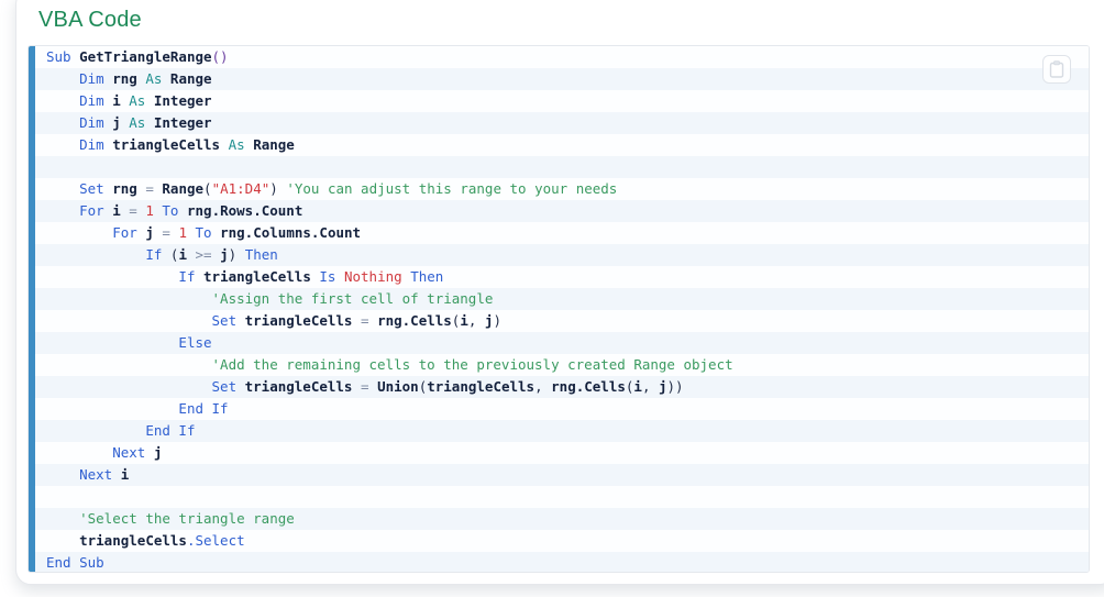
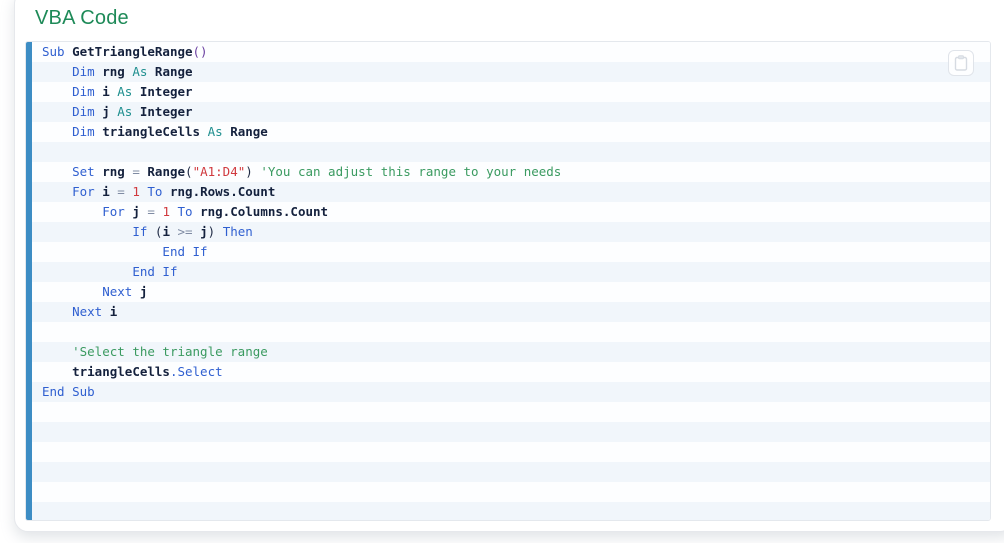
  VBA Code
  Sub GetTriangleRange()
  Dim rng As Range
  Dim i As Integer
  Dim j As Integer
  Dim triangleCells As Range
  Set rng = Range("A1:D4") 'You can adjust this range to your needs
  For i = 1 To rng.Rows.Count
  For j = 1 To rng.Columns.Count
  If (i >= j) Then
- If triangleCells Is Nothing Then
- 'Assign the first cell of triangle
- Set triangleCells = rng.Cells(i, j)
- Else
- 'Add the remaining cells to the previously created Range object
- Set triangleCells = Union(triangleCells, rng.Cells(i, j))
  End If
  End If
  Next j
  Next i
  'Select the triangle range
  triangleCells.Select
  End Sub
